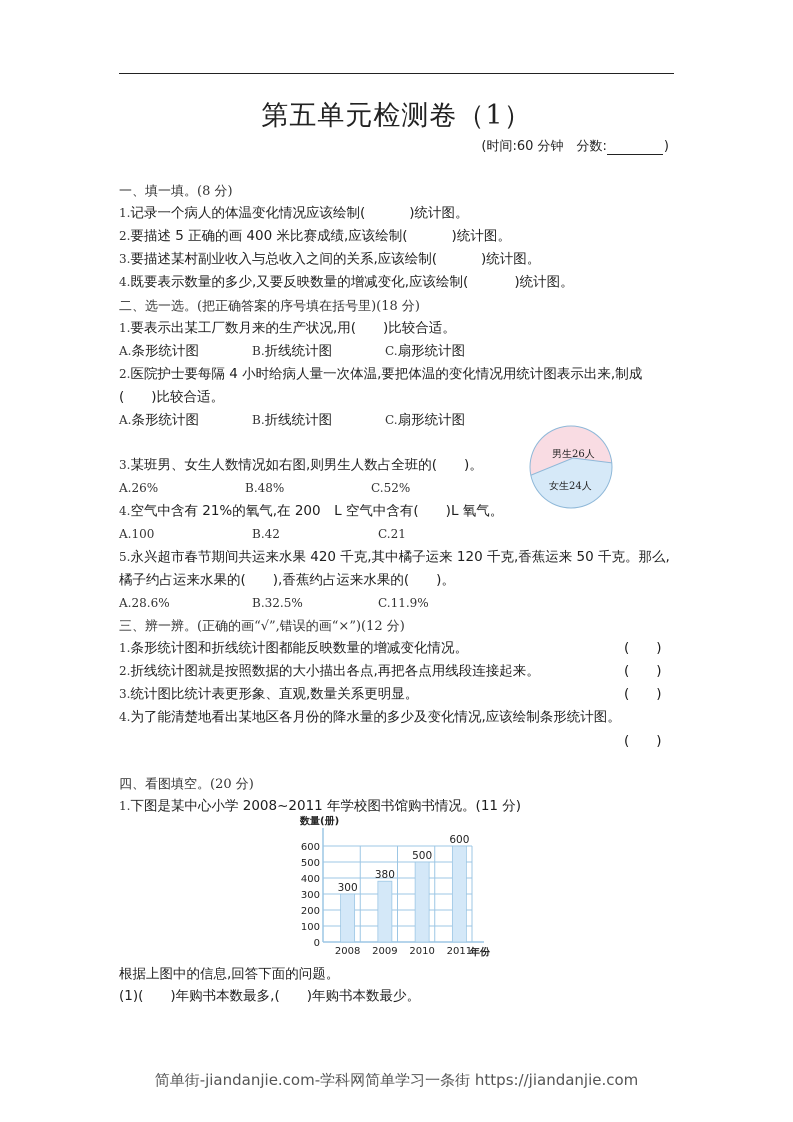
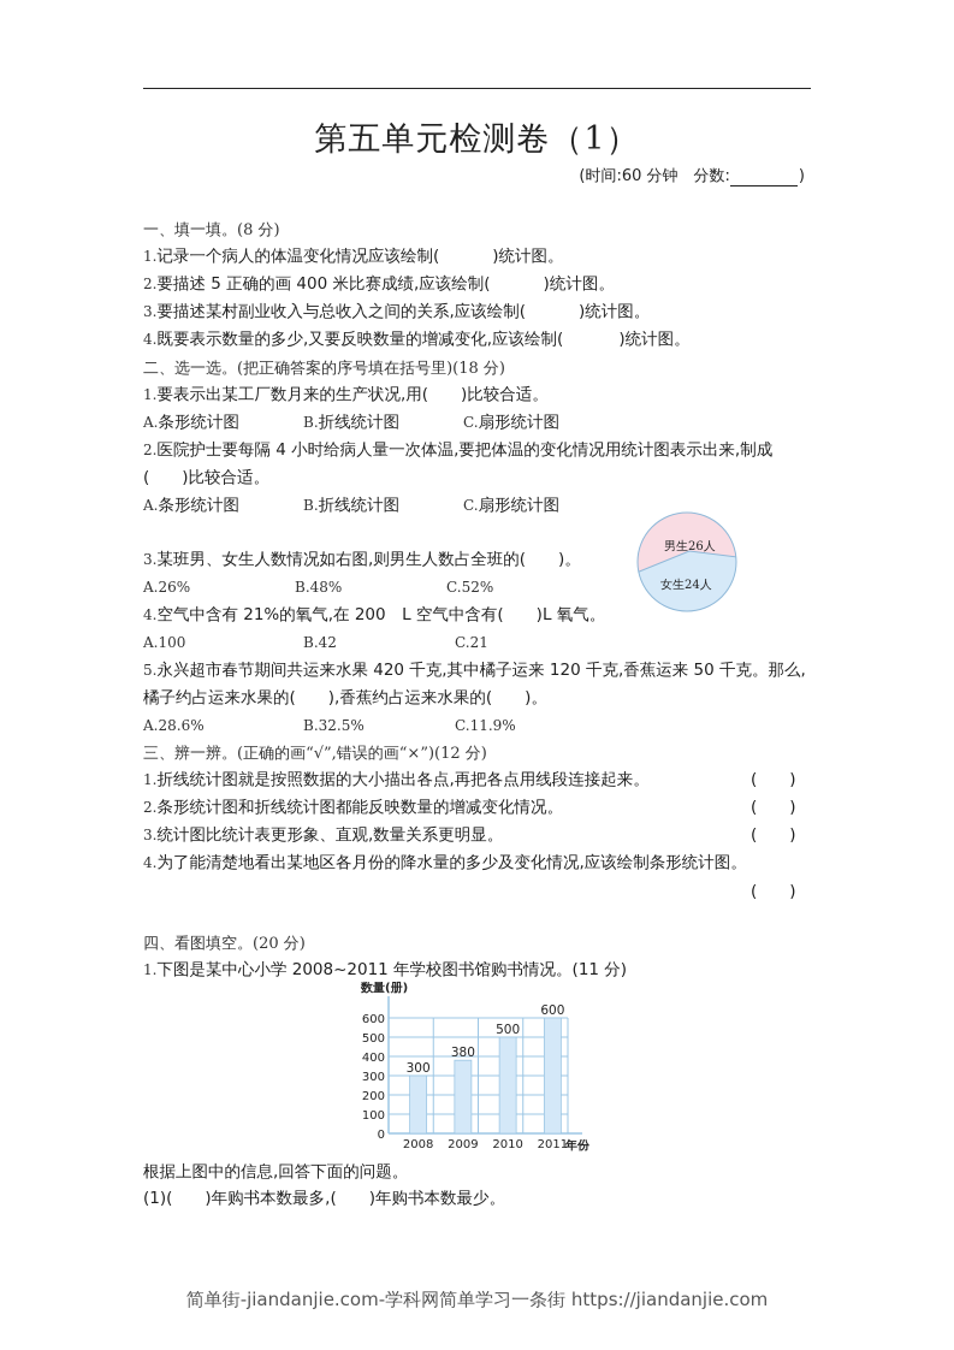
  第五单元检测卷（1）
  (时间:60 分钟 分数: )
  一、填一填。(8 分)
  1.记录一个病人的体温变化情况应该绘制( )统计图。
  2.要描述 5 正确的画 400 米比赛成绩,应该绘制( )统计图。
  3.要描述某村副业收入与总收入之间的关系,应该绘制( )统计图。
  4.既要表示数量的多少,又要反映数量的增减变化,应该绘制( )统计图。
  二、选一选。(把正确答案的序号填在括号里)(18 分)
  1.要表示出某工厂数月来的生产状况,用( )比较合适。
  A.条形统计图
  B.折线统计图
  C.扇形统计图
  2.医院护士要每隔 4 小时给病人量一次体温,要把体温的变化情况用统计图表示出来,制成
  ( )比较合适。
  A.条形统计图
  B.折线统计图
  C.扇形统计图
  3.某班男、女生人数情况如右图,则男生人数占全班的( )。
  A.26%
  B.48%
  C.52%
  男生26人
  女生24人
  4.空气中含有 21%的氧气,在 200 L 空气中含有( )L 氧气。
  A.100
  B.42
  C.21
  5.永兴超市春节期间共运来水果 420 千克,其中橘子运来 120 千克,香蕉运来 50 千克。那么,
  橘子约占运来水果的( ),香蕉约占运来水果的( )。
  A.28.6%
  B.32.5%
  C.11.9%
  三、辨一辨。(正确的画“√”,错误的画“×”)(12 分)
- 1.条形统计图和折线统计图都能反映数量的增减变化情况。
+ 1.折线统计图就是按照数据的大小描出各点,再把各点用线段连接起来。
  ( )
- 2.折线统计图就是按照数据的大小描出各点,再把各点用线段连接起来。
+ 2.条形统计图和折线统计图都能反映数量的增减变化情况。
  ( )
  3.统计图比统计表更形象、直观,数量关系更明显。
  ( )
  4.为了能清楚地看出某地区各月份的降水量的多少及变化情况,应该绘制条形统计图。
  ( )
  四、看图填空。(20 分)
  1.下图是某中心小学 2008~2011 年学校图书馆购书情况。(11 分)
  数量(册)
  0
  100
  200
  300
  400
  500
  600
  300
  2008
  380
  2009
  500
  2010
  600
  2011
  年份
  根据上图中的信息,回答下面的问题。
  (1)( )年购书本数最多,( )年购书本数最少。
  简单街-jiandanjie.com-学科网简单学习一条街 https://jiandanjie.com
